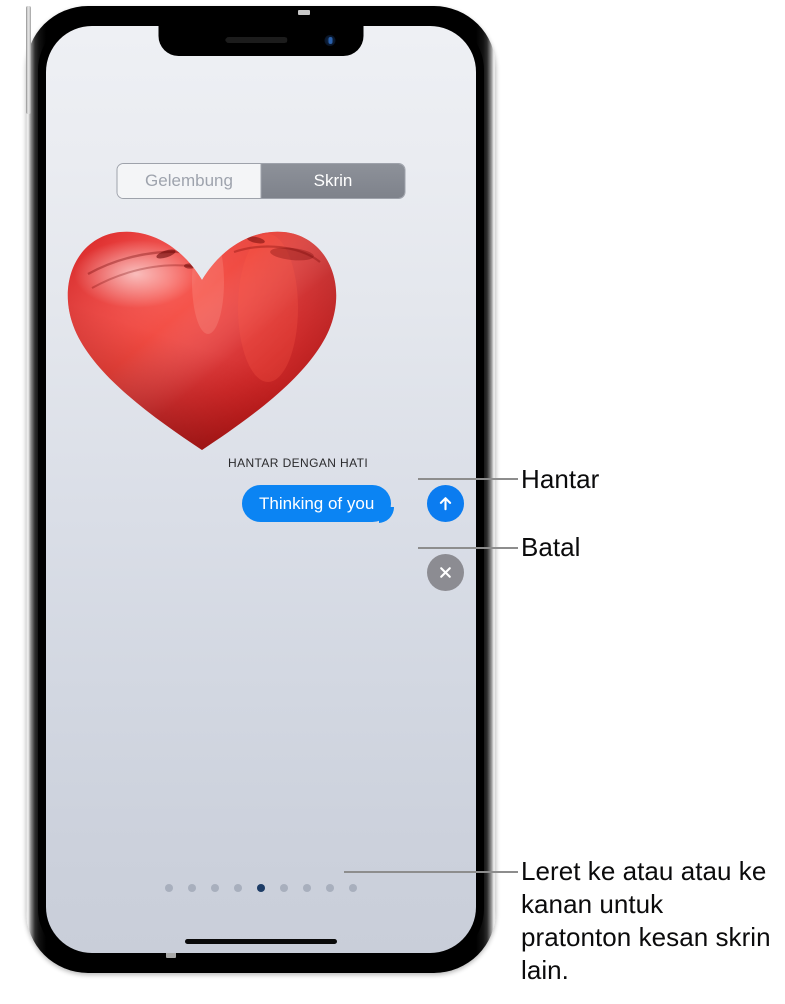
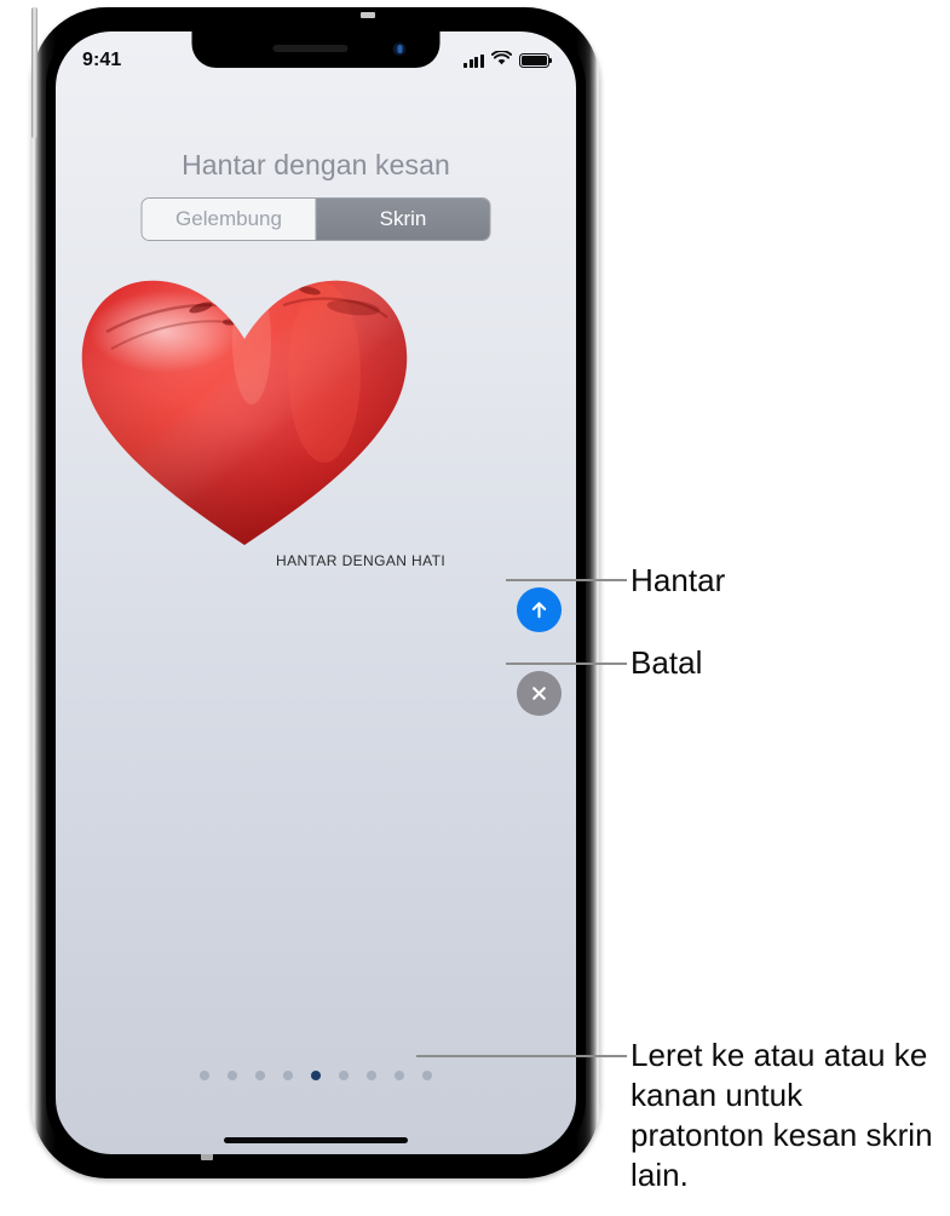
+ 9:41
+ Hantar dengan kesan
  Gelembung
  Skrin
  HANTAR DENGAN HATI
- Thinking of you
  Hantar
  Batal
  Leret ke atau atau ke kanan untuk pratonton kesan skrin lain.
